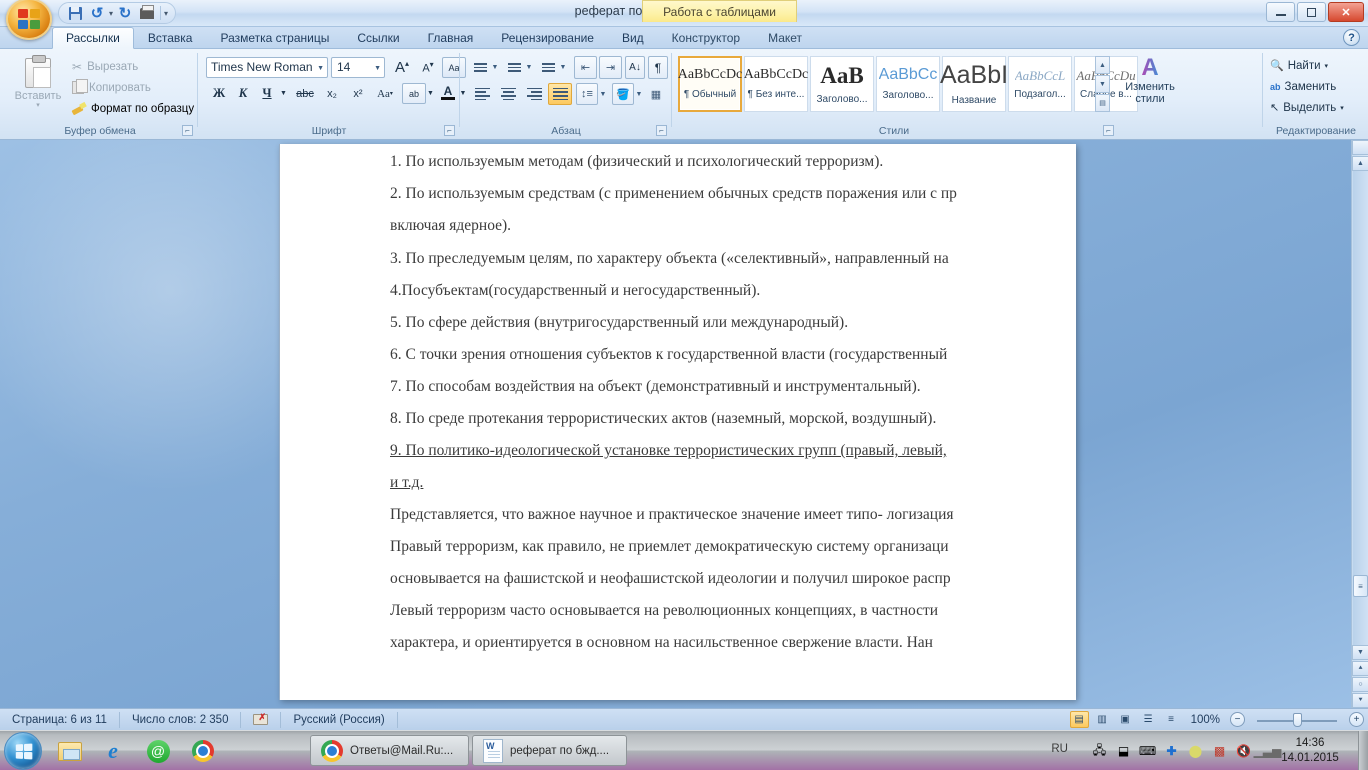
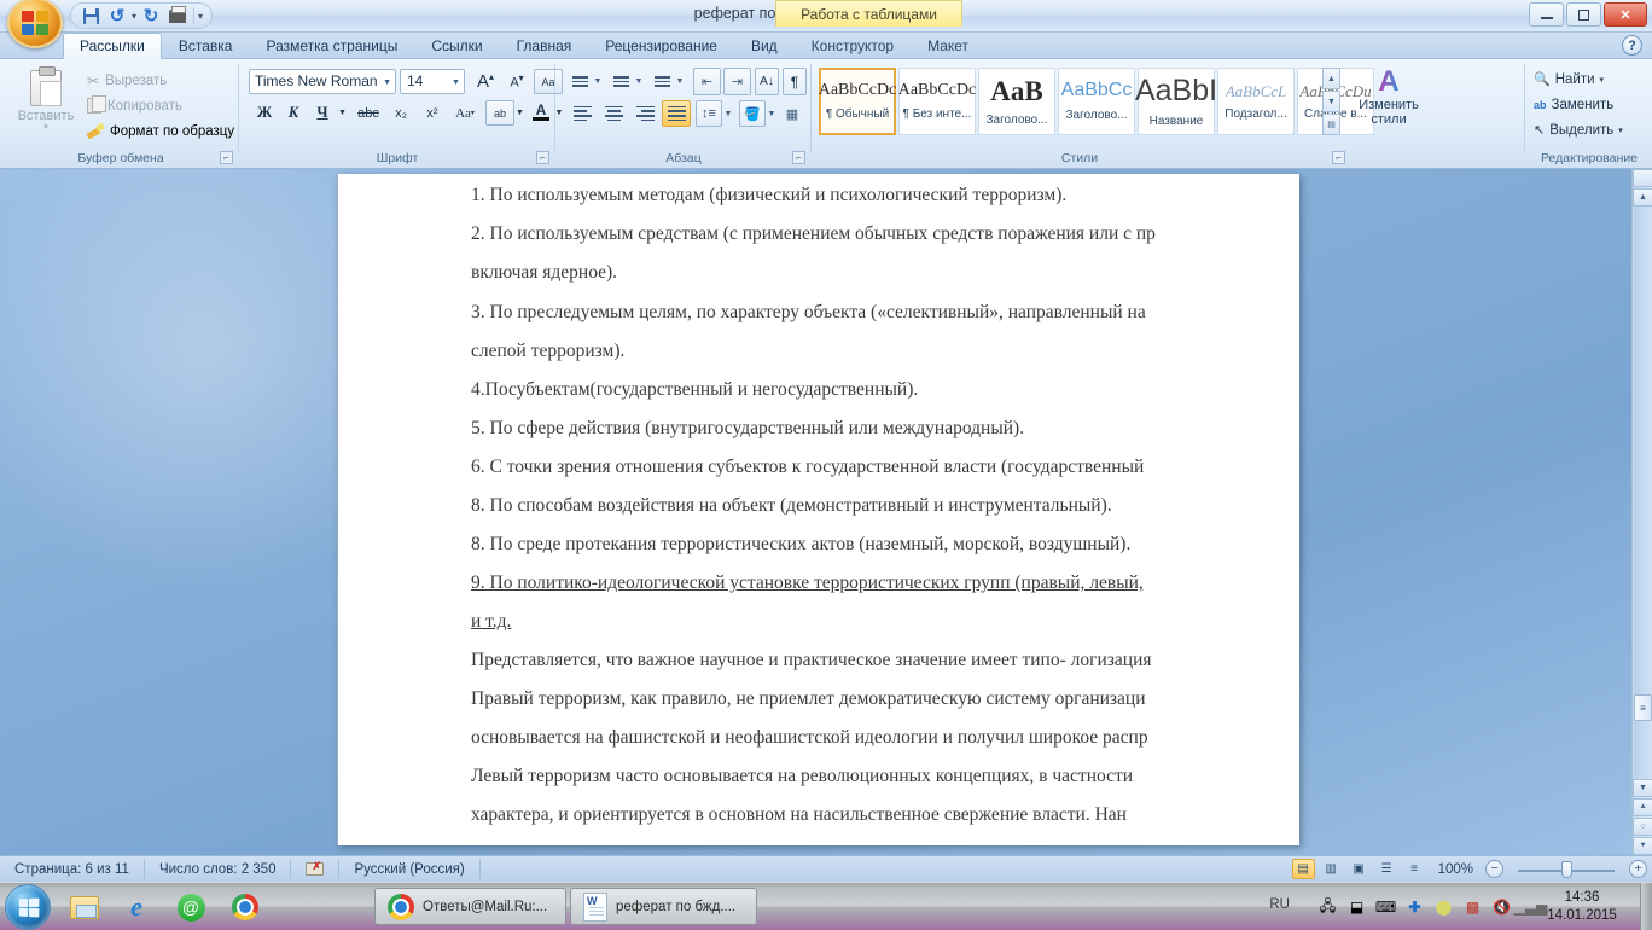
  ↺
  ▾
  ↻
  ▾
  Работа с таблицами
  ✕
  Рассылки
  Вставка
  Разметка страницы
  Ссылки
  Главная
  Рецензирование
  Вид
  Конструктор
  Макет
  ?
  Вставить
  ✂
  Вырезать
  Копировать
  Формат по образцу
  Буфер обмена
  ⌐
  Times New Roman
  14
  A▴
  A▾
  Aa
  Ж
  К
  Ч
  abc
  x₂
  x²
  Aa
  ab
  A
  Шрифт
  ⌐
  ⇤
  ⇥
  А↓
  ¶
  ↕≡
  🪣
  ▦
  Абзац
  ⌐
  AaBbCcDc
  ¶ Обычный
  AaBbCcDc
  ¶ Без инте...
  AaB
  Заголово...
  AaBbCc
  Заголово...
  AaBbI
  Название
  AaBbCcL
  Подзагол...
  Сле в...
  A
  Изменить стили
  Стили
  ⌐
  🔍
  Найти
  ab
  Заменить
  ↖
  Выделить
  Редактирование
  1. По используемым методам (физический и психологический терроризм).
  2. По используемым средствам (с применением обычных средств поражения или с пр
  включая ядерное).
  3. По преследуемым целям, по характеру объекта («селективный», направленный на
+ слепой терроризм).
  4.Посубъектам(государственный и негосударственный).
  5. По сфере действия (внутригосударственный или международный).
  6. С точки зрения отношения субъектов к государственной власти (государственный
- 7. По способам воздействия на объект (демонстративный и инструментальный).
+ 8. По способам воздействия на объект (демонстративный и инструментальный).
  8. По среде протекания террористических актов (наземный, морской, воздушный).
  9. По политико-идеологической установке террористических групп (правый, левый,
  и т.д.
  Представляется, что важное научное и практическое значение имеет типо- логизация
  Правый терроризм, как правило, не приемлет демократическую систему организаци
  основывается на фашистской и неофашистской идеологии и получил широкое распр
  Левый терроризм часто основывается на революционных концепциях, в частности
  характера, и ориентируется в основном на насильственное свержение власти. Нан
  ≡
  Страница: 6 из 11
  Число слов: 2 350
  Русский (Россия)
  ▤
  ▥
  ▣
  ☰
  ≡
  100%
  −
  +
  e
  @
  Ответы@Mail.Ru:...
  реферат по бжд....
  RU
  🖧
  ⬓
  ⌨
  ✚
  ⬤
  ▩
  🔇
  14:36
  14.01.2015
